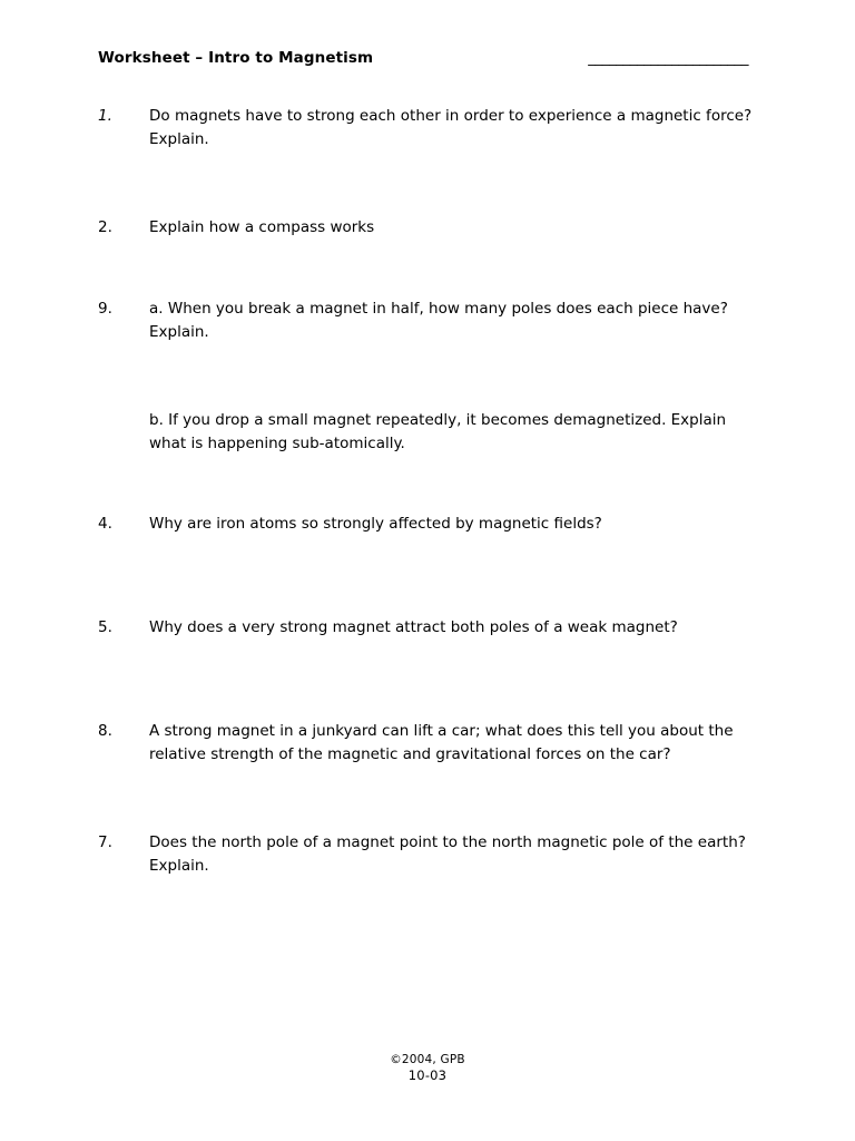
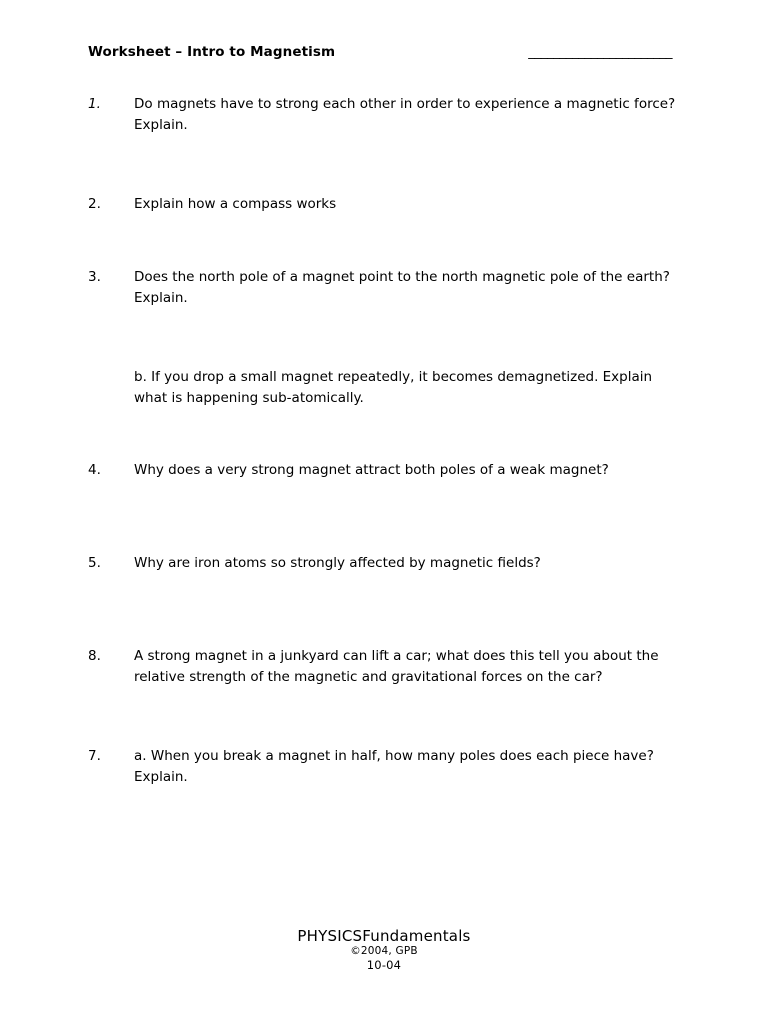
  Worksheet – Intro to Magnetism
  _______________________
  1.
  Do magnets have to strong each other in order to experience a magnetic force? Explain.
  2.
  Explain how a compass works
- 9.
+ 3.
- a. When you break a magnet in half, how many poles does each piece have? Explain.
+ Does the north pole of a magnet point to the north magnetic pole of the earth? Explain.
  b. If you drop a small magnet repeatedly, it becomes demagnetized. Explain what is happening sub-atomically.
  4.
- Why are iron atoms so strongly affected by magnetic fields?
+ Why does a very strong magnet attract both poles of a weak magnet?
  5.
- Why does a very strong magnet attract both poles of a weak magnet?
+ Why are iron atoms so strongly affected by magnetic fields?
  8.
  A strong magnet in a junkyard can lift a car; what does this tell you about the relative strength of the magnetic and gravitational forces on the car?
  7.
- Does the north pole of a magnet point to the north magnetic pole of the earth? Explain.
+ a. When you break a magnet in half, how many poles does each piece have? Explain.
+ PHYSICSFundamentals
  ©2004, GPB
- 10-03
+ 10-04
